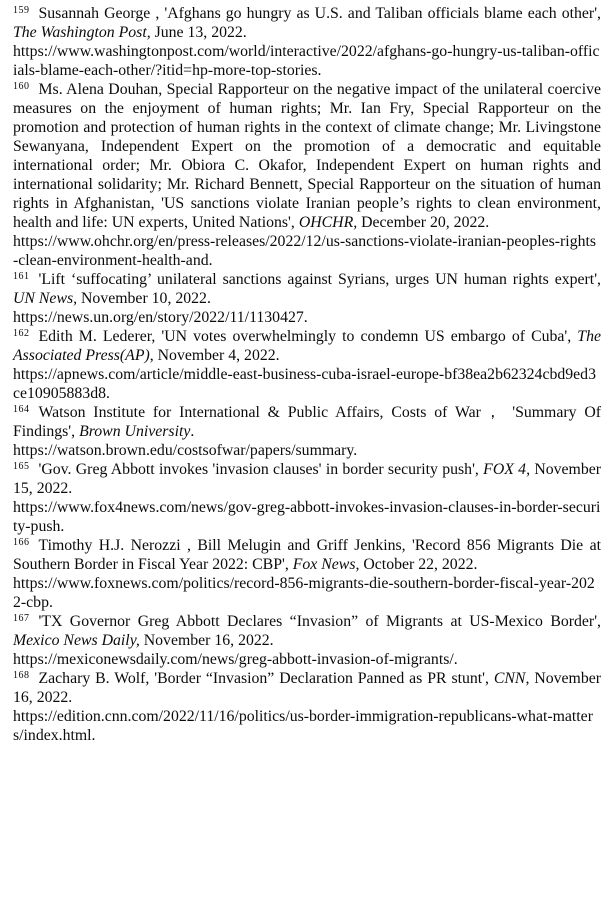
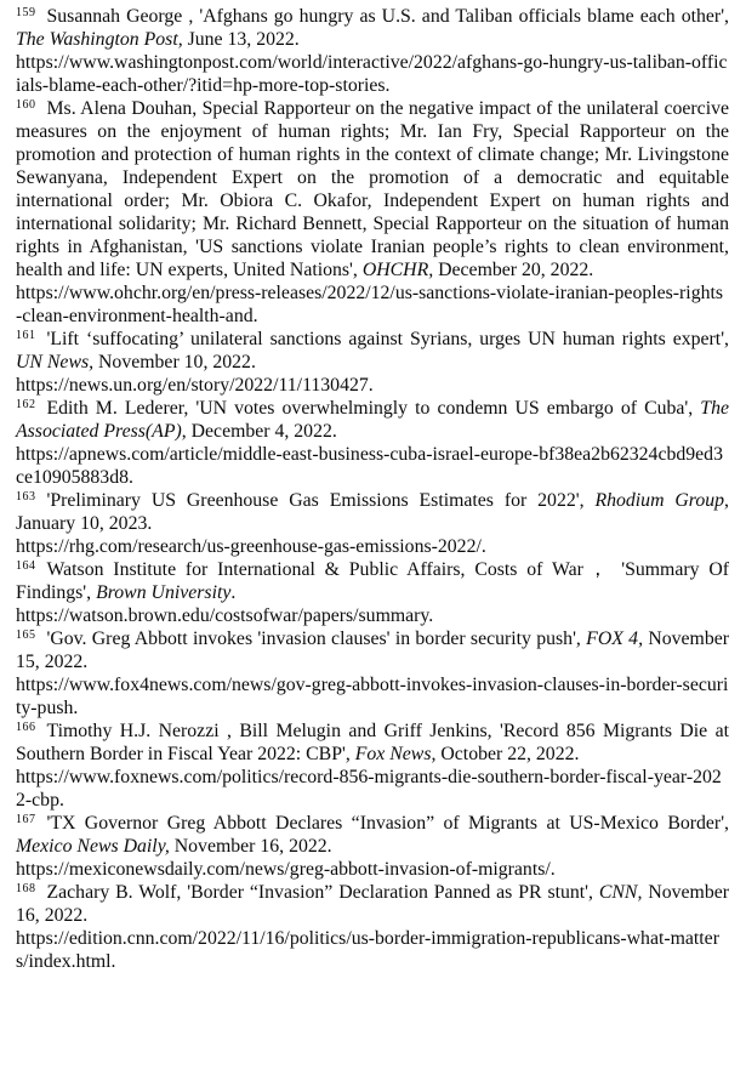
  159 Susannah George , 'Afghans go hungry as U.S. and Taliban officials blame each other', The Washington Post, June 13, 2022.
  https://www.washingtonpost.com/world/interactive/2022/afghans-go-hungry-us-taliban-officials-blame-each-other/?itid=hp-more-top-stories.
  160 Ms. Alena Douhan, Special Rapporteur on the negative impact of the unilateral coercive measures on the enjoyment of human rights; Mr. Ian Fry, Special Rapporteur on the promotion and protection of human rights in the context of climate change; Mr. Livingstone Sewanyana, Independent Expert on the promotion of a democratic and equitable international order; Mr. Obiora C. Okafor, Independent Expert on human rights and international solidarity; Mr. Richard Bennett, Special Rapporteur on the situation of human rights in Afghanistan, 'US sanctions violate Iranian people’s rights to clean environment, health and life: UN experts, United Nations', OHCHR, December 20, 2022.
  https://www.ohchr.org/en/press-releases/2022/12/us-sanctions-violate-iranian-peoples-rights-clean-environment-health-and.
  161 'Lift ‘suffocating’ unilateral sanctions against Syrians, urges UN human rights expert', UN News, November 10, 2022.
  https://news.un.org/en/story/2022/11/1130427.
- 162 Edith M. Lederer, 'UN votes overwhelmingly to condemn US embargo of Cuba', The Associated Press(AP), November 4, 2022.
+ 162 Edith M. Lederer, 'UN votes overwhelmingly to condemn US embargo of Cuba', The Associated Press(AP), December 4, 2022.
  https://apnews.com/article/middle-east-business-cuba-israel-europe-bf38ea2b62324cbd9ed3ce10905883d8.
+ 163 'Preliminary US Greenhouse Gas Emissions Estimates for 2022', Rhodium Group, January 10, 2023.
+ https://rhg.com/research/us-greenhouse-gas-emissions-2022/.
  164 Watson Institute for International & Public Affairs, Costs of War， 'Summary Of Findings', Brown University.
  https://watson.brown.edu/costsofwar/papers/summary.
  165 'Gov. Greg Abbott invokes 'invasion clauses' in border security push', FOX 4, November 15, 2022.
  https://www.fox4news.com/news/gov-greg-abbott-invokes-invasion-clauses-in-border-security-push.
  166 Timothy H.J. Nerozzi , Bill Melugin and Griff Jenkins, 'Record 856 Migrants Die at Southern Border in Fiscal Year 2022: CBP', Fox News, October 22, 2022.
  https://www.foxnews.com/politics/record-856-migrants-die-southern-border-fiscal-year-2022-cbp.
  167 'TX Governor Greg Abbott Declares “Invasion” of Migrants at US-Mexico Border', Mexico News Daily, November 16, 2022.
  https://mexiconewsdaily.com/news/greg-abbott-invasion-of-migrants/.
  168 Zachary B. Wolf, 'Border “Invasion” Declaration Panned as PR stunt', CNN, November 16, 2022.
  https://edition.cnn.com/2022/11/16/politics/us-border-immigration-republicans-what-matters/index.html.
